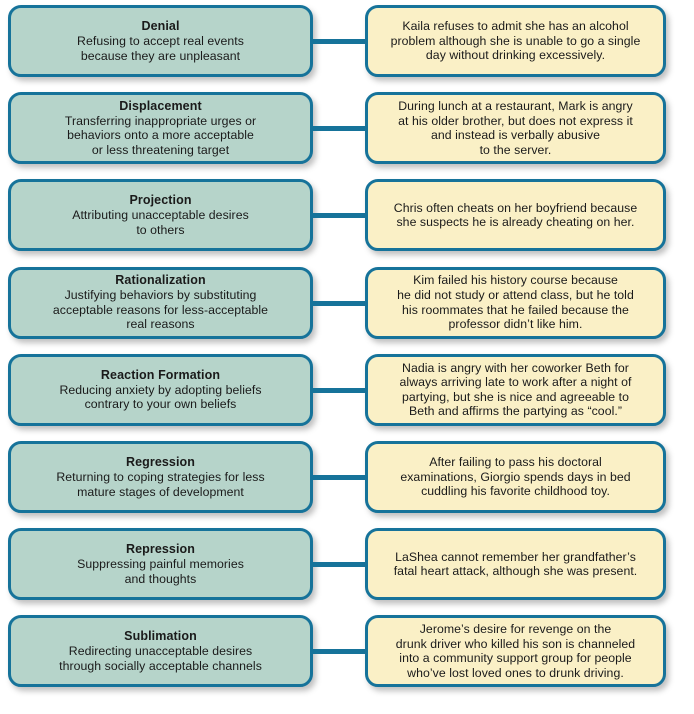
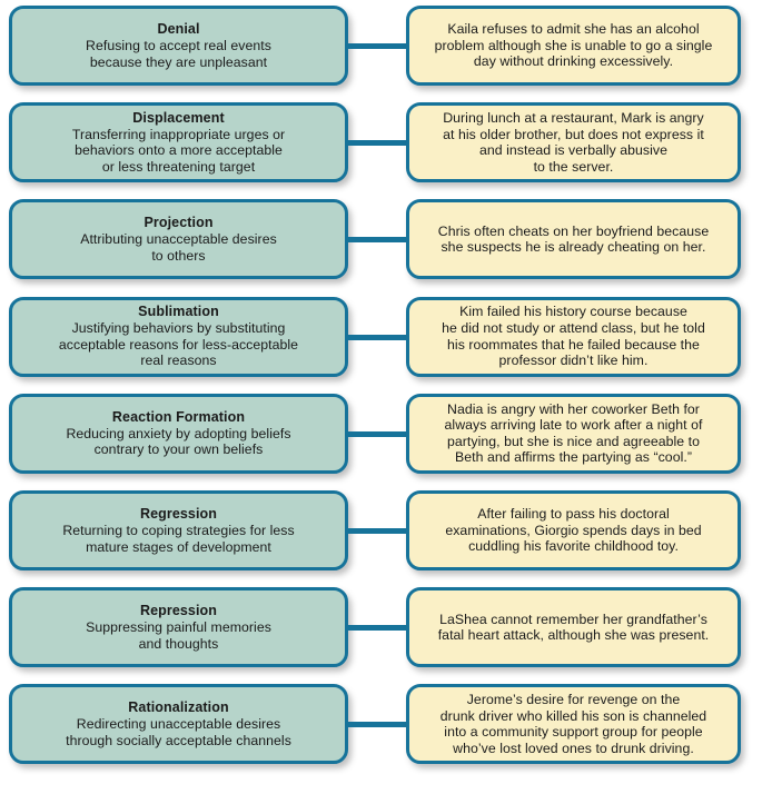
  Denial
  Refusing to accept real events
  because they are unpleasant
  Kaila refuses to admit she has an alcohol
  problem although she is unable to go a single
  day without drinking excessively.
  Displacement
  Transferring inappropriate urges or
  behaviors onto a more acceptable
  or less threatening target
  During lunch at a restaurant, Mark is angry
  at his older brother, but does not express it
  and instead is verbally abusive
  to the server.
  Projection
  Attributing unacceptable desires
  to others
  Chris often cheats on her boyfriend because
  she suspects he is already cheating on her.
- Rationalization
+ Sublimation
  Justifying behaviors by substituting
  acceptable reasons for less-acceptable
  real reasons
  Kim failed his history course because
  he did not study or attend class, but he told
  his roommates that he failed because the
  professor didn’t like him.
  Reaction Formation
  Reducing anxiety by adopting beliefs
  contrary to your own beliefs
  Nadia is angry with her coworker Beth for
  always arriving late to work after a night of
  partying, but she is nice and agreeable to
  Beth and affirms the partying as “cool.”
  Regression
  Returning to coping strategies for less
  mature stages of development
  After failing to pass his doctoral
  examinations, Giorgio spends days in bed
  cuddling his favorite childhood toy.
  Repression
  Suppressing painful memories
  and thoughts
  LaShea cannot remember her grandfather’s
  fatal heart attack, although she was present.
- Sublimation
+ Rationalization
  Redirecting unacceptable desires
  through socially acceptable channels
  Jerome’s desire for revenge on the
  drunk driver who killed his son is channeled
  into a community support group for people
  who’ve lost loved ones to drunk driving.
